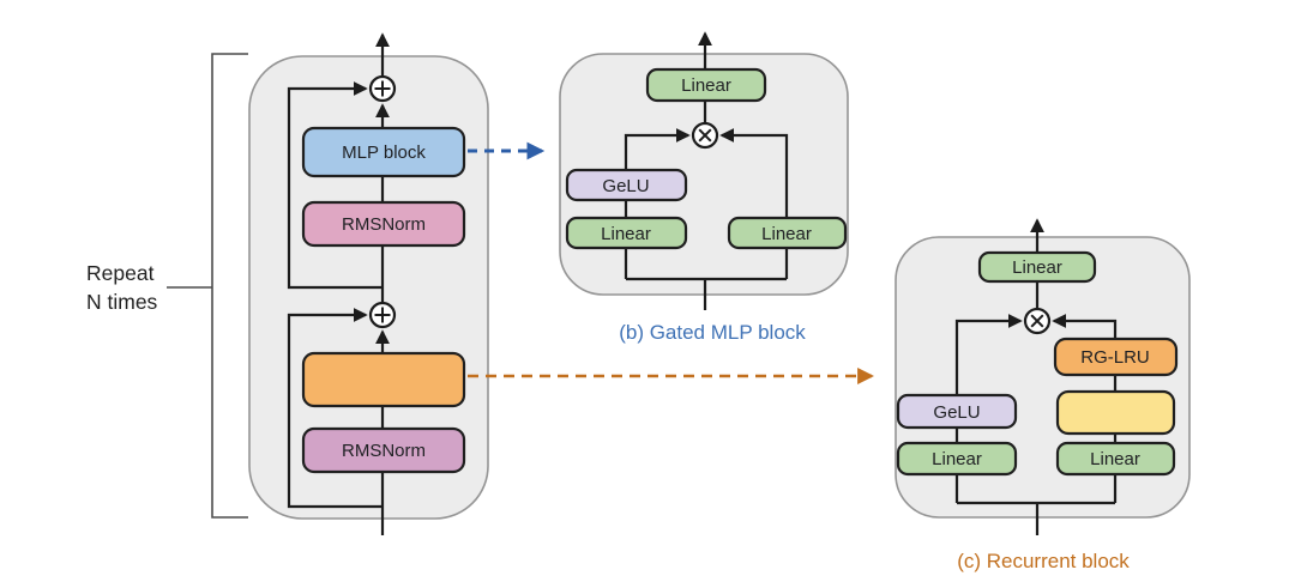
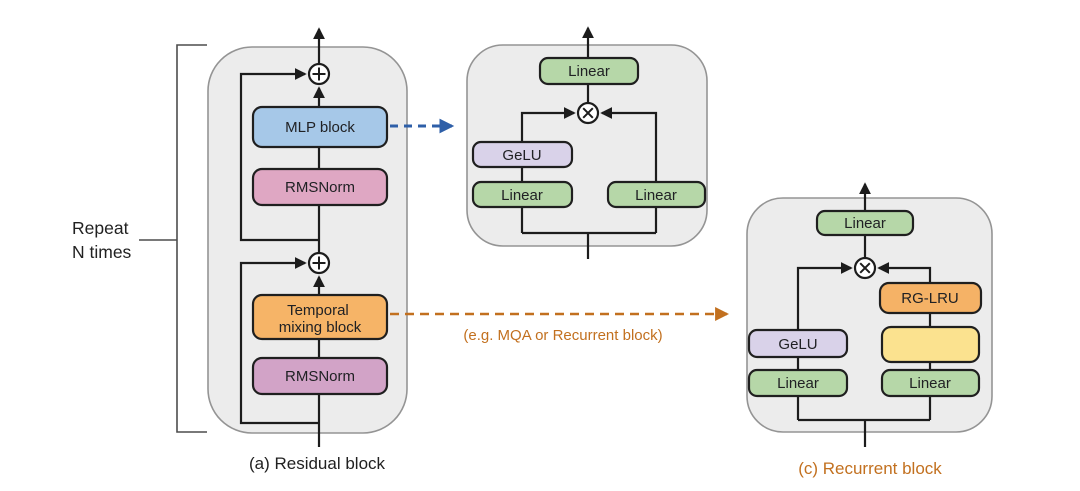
  Repeat N times
  MLP block
  RMSNorm
+ Temporal mixing block
  RMSNorm
+ (a) Residual block
+ (e.g. MQA or Recurrent block)
  Linear
  GeLU
  Linear
  Linear
- (b) Gated MLP block
  Linear
  RG-LRU
  Linear
  GeLU
  Linear
  (c) Recurrent block
